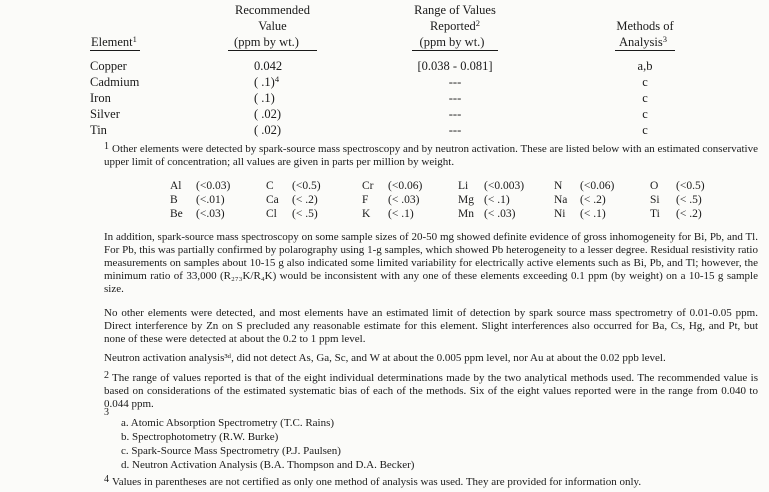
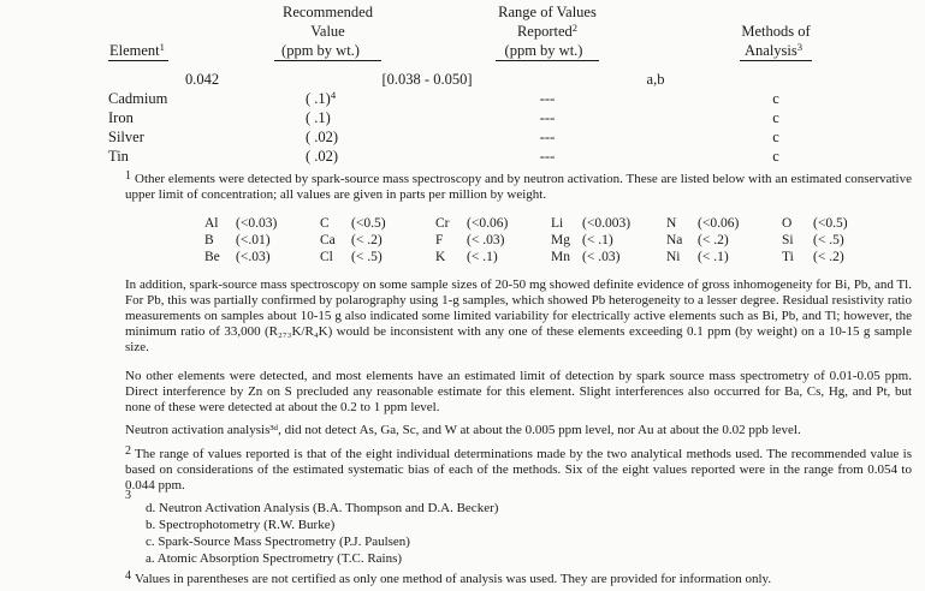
  Element1
  Recommended
  Value
  (ppm by wt.)
  Range of Values
  Reported2
  (ppm by wt.)
  Methods of
  Analysis3
- Copper
  0.042
- [0.038 - 0.081]
+ [0.038 - 0.050]
  a,b
  Cadmium
  ( .1)4
  ---
  c
  Iron
  ( .1)
  ---
  c
  Silver
  ( .02)
  ---
  c
  Tin
  ( .02)
  ---
  c
  1 Other elements were detected by spark-source mass spectroscopy and by neutron activation. These are listed below with an estimated conservative upper limit of concentration; all values are given in parts per million by weight.
  Al (<0.03)
  C (<0.5)
  Cr (<0.06)
  Li (<0.003)
  N (<0.06)
  O (<0.5)
  B (<.01)
  Ca (< .2)
  F (< .03)
  Mg (< .1)
  Na (< .2)
  Si (< .5)
  Be (<.03)
  Cl (< .5)
  K (< .1)
  Mn (< .03)
  Ni (< .1)
  Ti (< .2)
  In addition, spark-source mass spectroscopy on some sample sizes of 20-50 mg showed definite evidence of gross inhomogeneity for Bi, Pb, and Tl. For Pb, this was partially confirmed by polarography using 1-g samples, which showed Pb heterogeneity to a lesser degree. Residual resistivity ratio measurements on samples about 10-15 g also indicated some limited variability for electrically active elements such as Bi, Pb, and Tl; however, the minimum ratio of 33,000 (R₂₇₃K/R₄K) would be inconsistent with any one of these elements exceeding 0.1 ppm (by weight) on a 10-15 g sample size.
  No other elements were detected, and most elements have an estimated limit of detection by spark source mass spectrometry of 0.01-0.05 ppm. Direct interference by Zn on S precluded any reasonable estimate for this element. Slight interferences also occurred for Ba, Cs, Hg, and Pt, but none of these were detected at about the 0.2 to 1 ppm level.
  Neutron activation analysis³ᵈ, did not detect As, Ga, Sc, and W at about the 0.005 ppm level, nor Au at about the 0.02 ppb level.
- 2 The range of values reported is that of the eight individual determinations made by the two analytical methods used. The recommended value is based on considerations of the estimated systematic bias of each of the methods. Six of the eight values reported were in the range from 0.040 to 0.044 ppm.
+ 2 The range of values reported is that of the eight individual determinations made by the two analytical methods used. The recommended value is based on considerations of the estimated systematic bias of each of the methods. Six of the eight values reported were in the range from 0.054 to 0.044 ppm.
  3
- a. Atomic Absorption Spectrometry (T.C. Rains)
+ d. Neutron Activation Analysis (B.A. Thompson and D.A. Becker)
  b. Spectrophotometry (R.W. Burke)
  c. Spark-Source Mass Spectrometry (P.J. Paulsen)
- d. Neutron Activation Analysis (B.A. Thompson and D.A. Becker)
+ a. Atomic Absorption Spectrometry (T.C. Rains)
  4 Values in parentheses are not certified as only one method of analysis was used. They are provided for information only.
